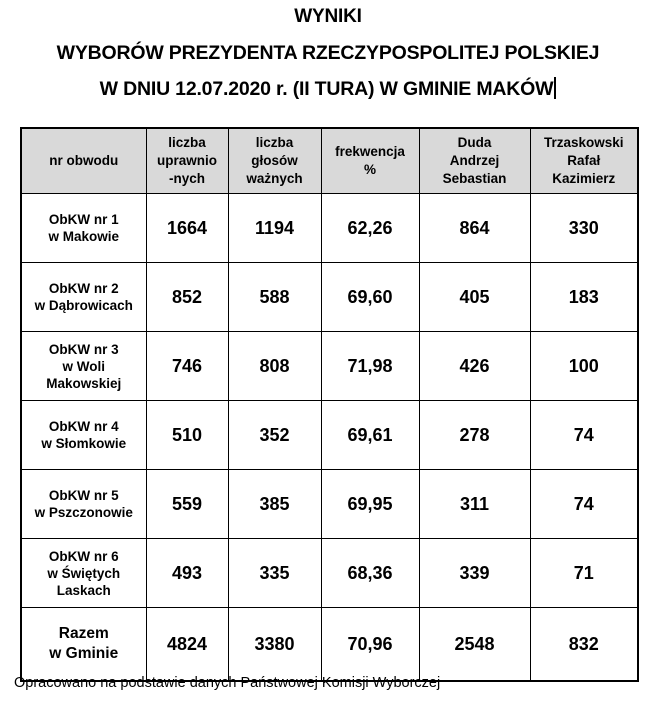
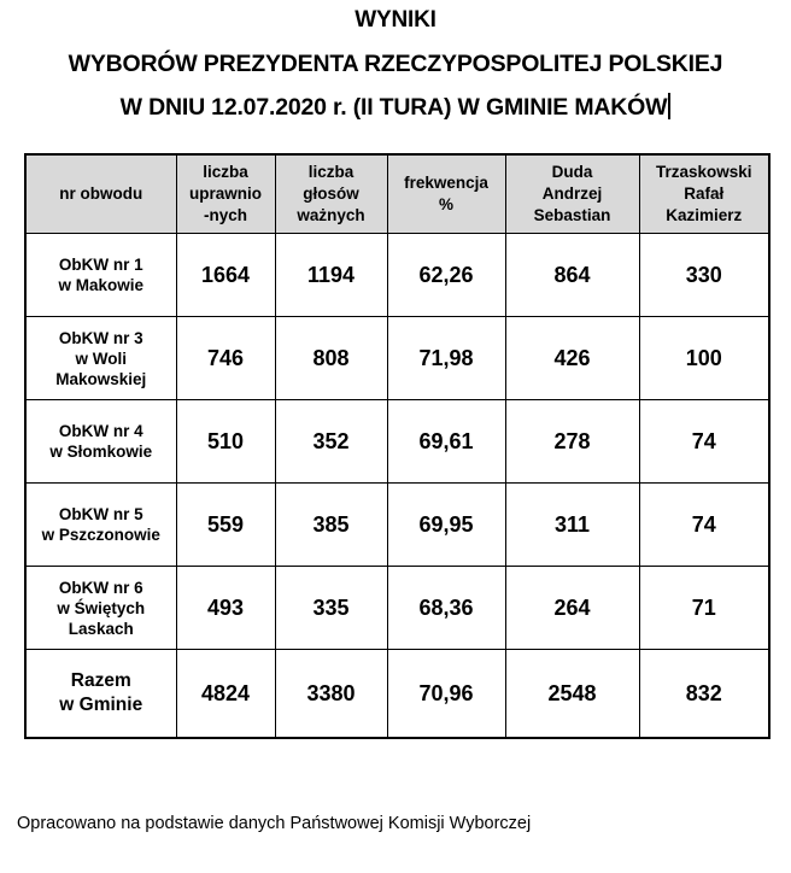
  WYNIKI
  WYBORÓW PREZYDENTA RZECZYPOSPOLITEJ POLSKIEJ
  W DNIU 12.07.2020 r. (II TURA) W GMINIE MAKÓW
  nr obwodu	liczbauprawnio-nych	liczbagłosówważnych	frekwencja%	DudaAndrzejSebastian	TrzaskowskiRafałKazimierz
  ObKW nr 1w Makowie	1664	1194	62,26	864	330
- ObKW nr 2w Dąbrowicach	852	588	69,60	405	183
  ObKW nr 3w WoliMakowskiej	746	808	71,98	426	100
  ObKW nr 4w Słomkowie	510	352	69,61	278	74
  ObKW nr 5w Pszczonowie	559	385	69,95	311	74
- ObKW nr 6w ŚwiętychLaskach	493	335	68,36	339	71
+ ObKW nr 6w ŚwiętychLaskach	493	335	68,36	264	71
  Razemw Gminie	4824	3380	70,96	2548	832
  Opracowano na podstawie danych Państwowej Komisji Wyborczej
